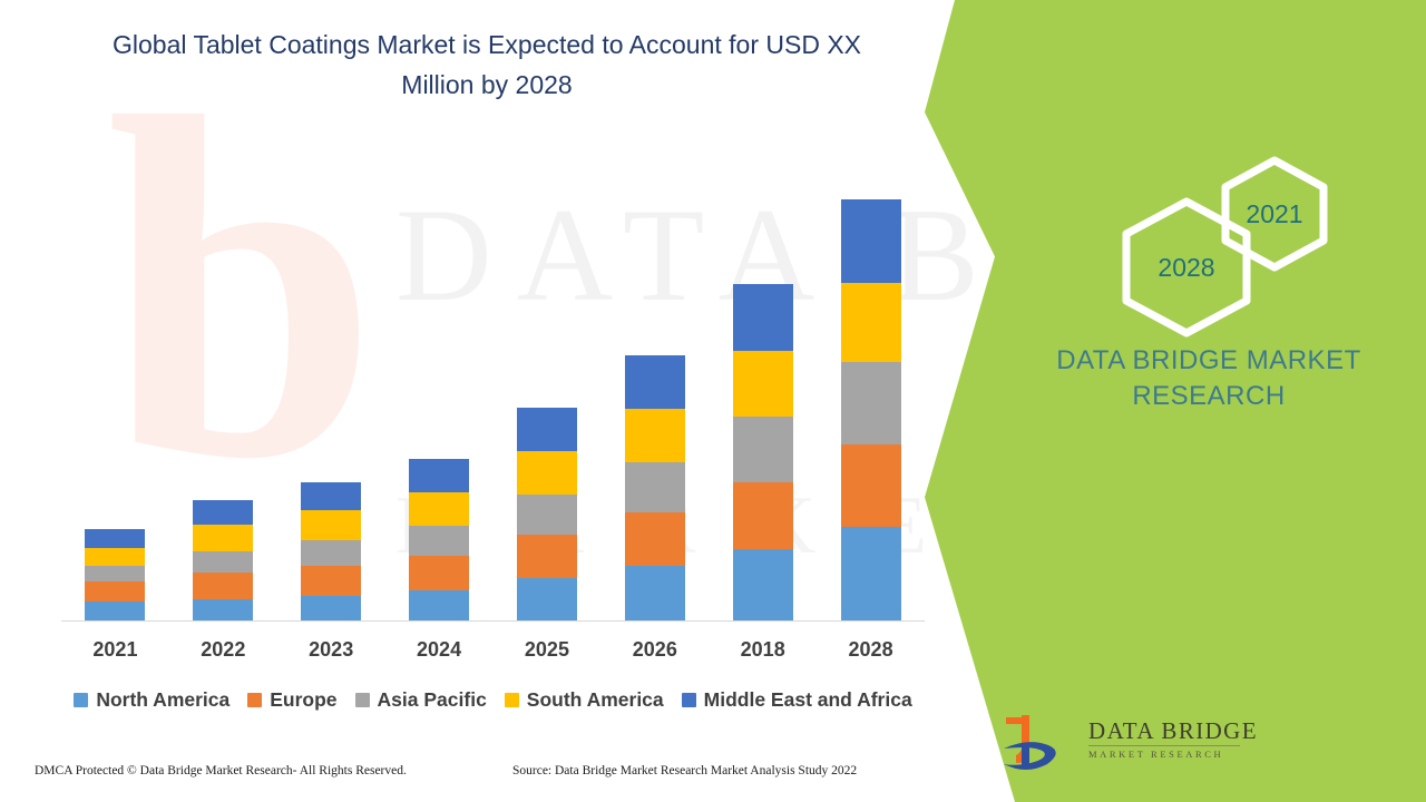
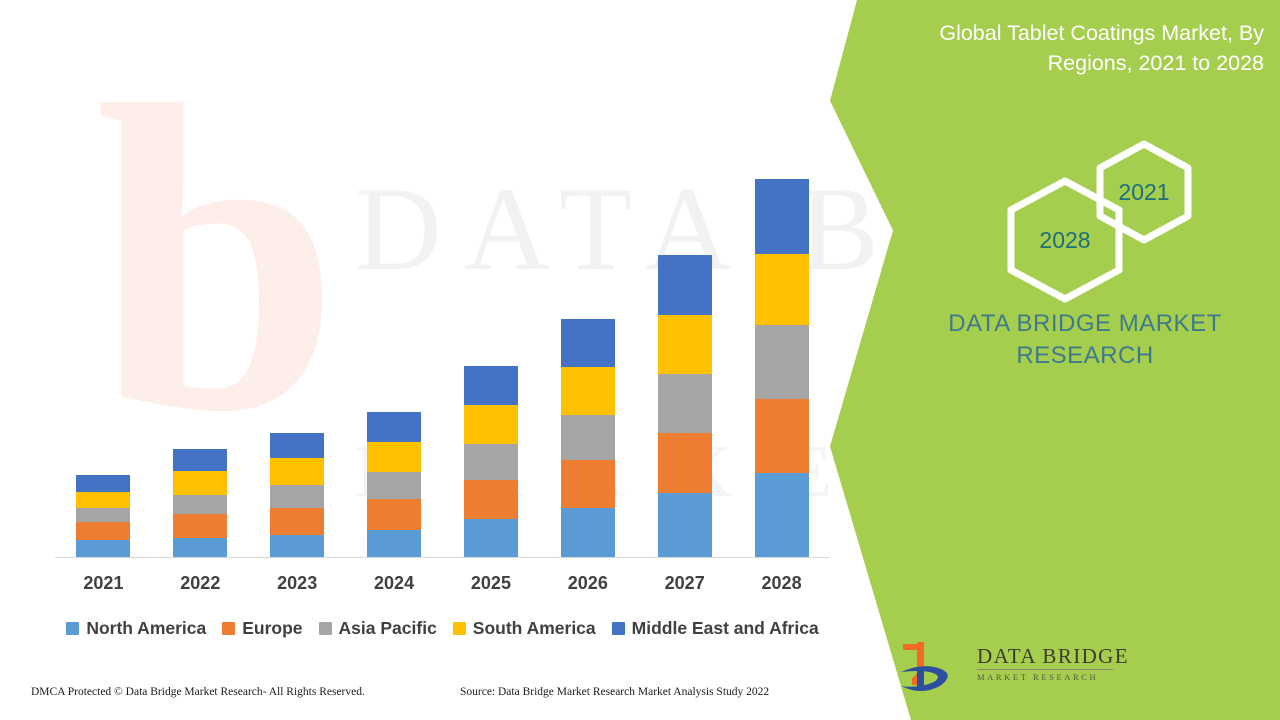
  b
  DATA B
- Global Tablet Coatings Market is Expected to Account for USD XX Million by 2028
  2021
  2022
  2023
  2024
  2025
  2026
- 2018
+ 2027
  2028
  North America
  Europe
  Asia Pacific
  South America
  Middle East and Africa
  DMCA Protected © Data Bridge Market Research- All Rights Reserved.
  Source: Data Bridge Market Research Market Analysis Study 2022
+ Global Tablet Coatings Market, By Regions, 2021 to 2028
  2021
  2028
  DATA BRIDGE MARKET RESEARCH
  DATA BRIDGE
  MARKET RESEARCH
